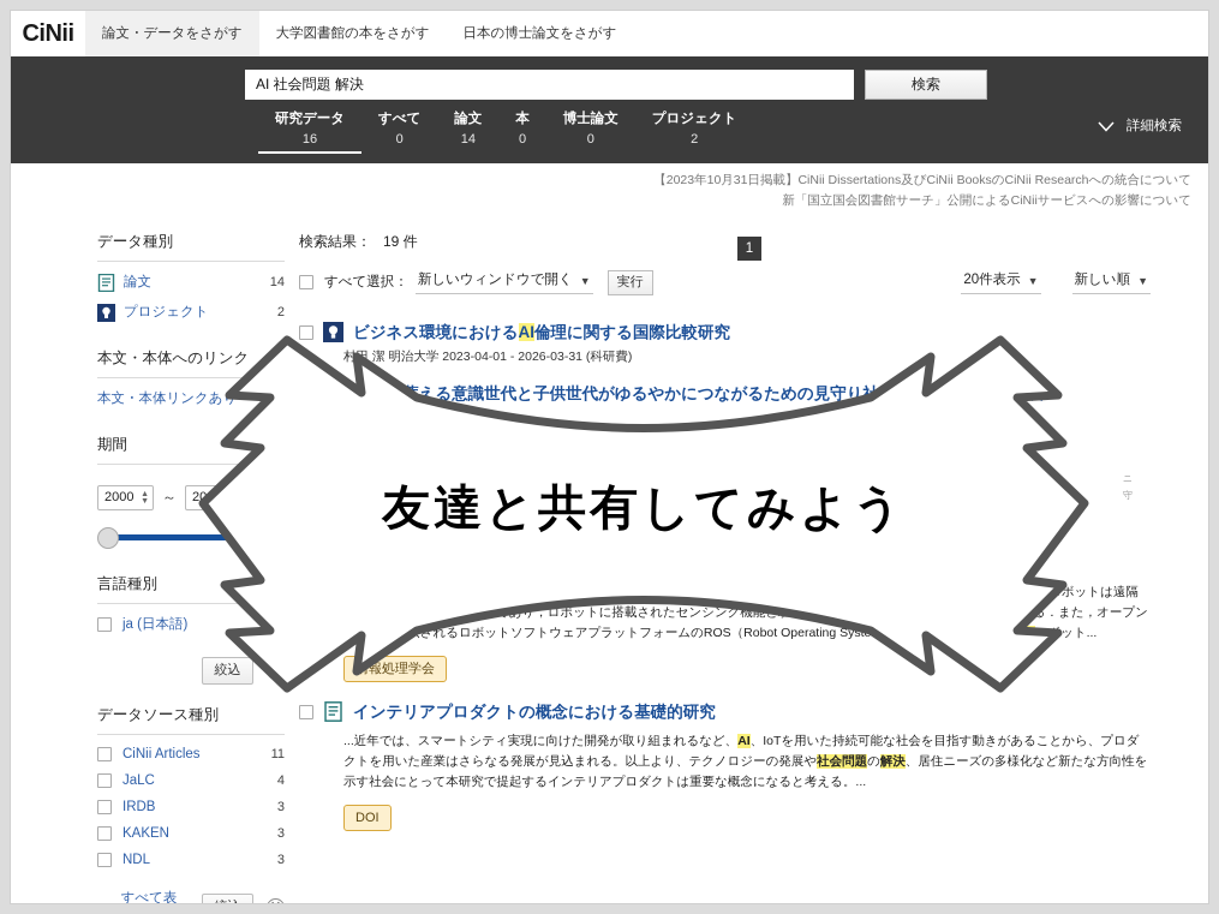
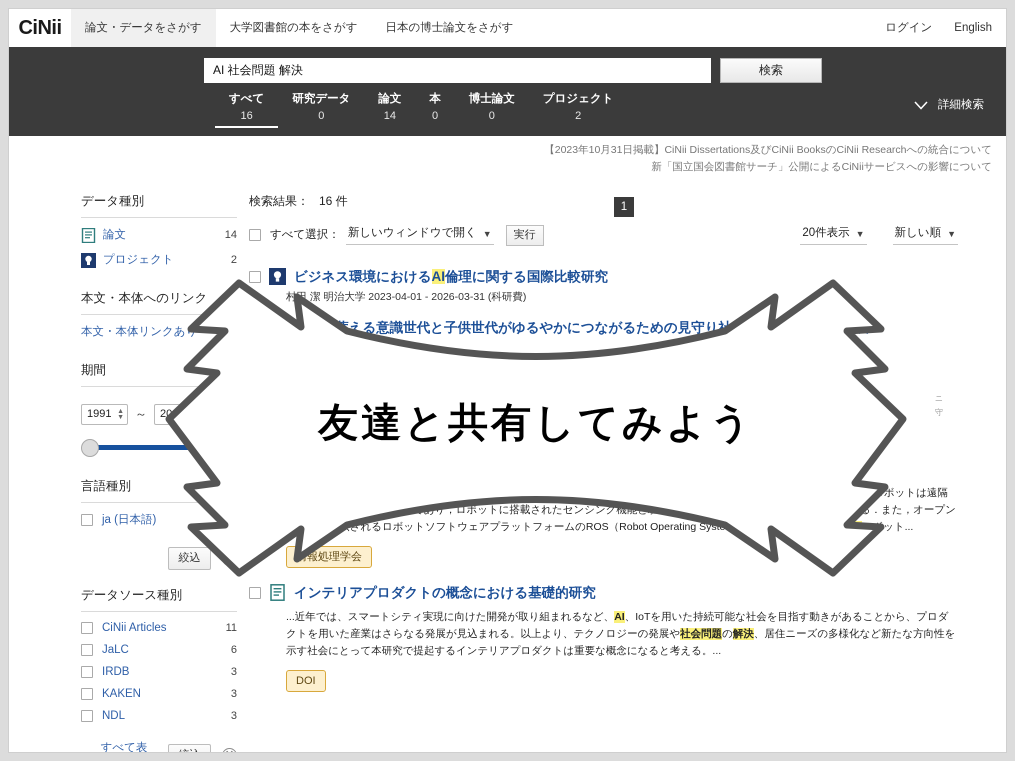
  CiNii
  論文・データをさがす
  大学図書館の本をさがす
  日本の博士論文をさがす
+ ログイン
+ English
  AI 社会問題 解決
  検索
- 研究データ
+ すべて
  16
- すべて
+ 研究データ
  0
  論文
  14
  本
  0
  博士論文
  0
  プロジェクト
  2
  詳細検索
  【2023年10月31日掲載】CiNii Dissertations及びCiNii BooksのCiNii Researchへの統合について
  新「国立国会図書館サーチ」公開によるCiNiiサービスへの影響について
  データ種別
  論文
  14
  プロジェクト
  2
  本文・本体へのリンク
  本文・本体リンクあ
  期間
- 2000
+ 1991
  ～
  言語種別
  ja (日本語)
  絞込
  データソース種別
  CiNii Articles
  11
  JaLC
- 4
+ 6
  IRDB
  3
  KAKEN
  3
  NDL
  3
  すべて表
- 検索結果： 19 件
+ 検索結果： 16 件
  すべて選択：
  新しいウィンドウで開く
  ▼
  実行
  20件表示
  ▼
  新しい順
  ▼
  ビジネス環境におけるAI倫理に関する国際比較研究
  村 潔 明治大学 2023-04-01 - 2026-03-31 (科研費)
  報処理学会
  インテリアプロダクトの概念における基礎的研究
  ...近年では、スマートシティ実現に向けた開発が取り組まれるなど、AI、IoTを用いた持続可能な社会を目指す動きがあることから、プロダクトを用いた産業はさらなる発展が見込まれる。以上より、テクノロジーの発展や社会問題の解決、居住ニーズの多様化など新たな方向性を示す社会にとって本研究で提起するインテリアプロダクトは重要な概念になると考える。...
  DOI
  1
  友達と共有してみよう
